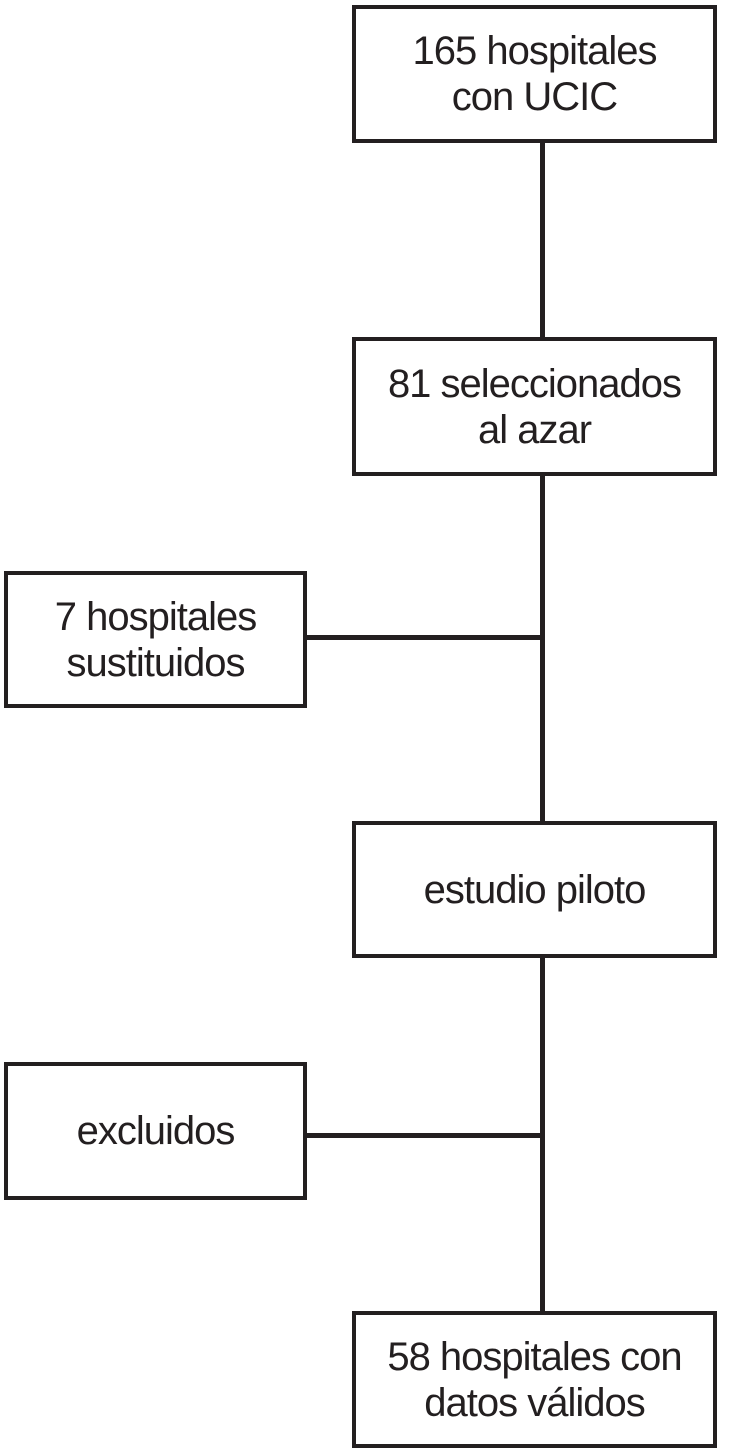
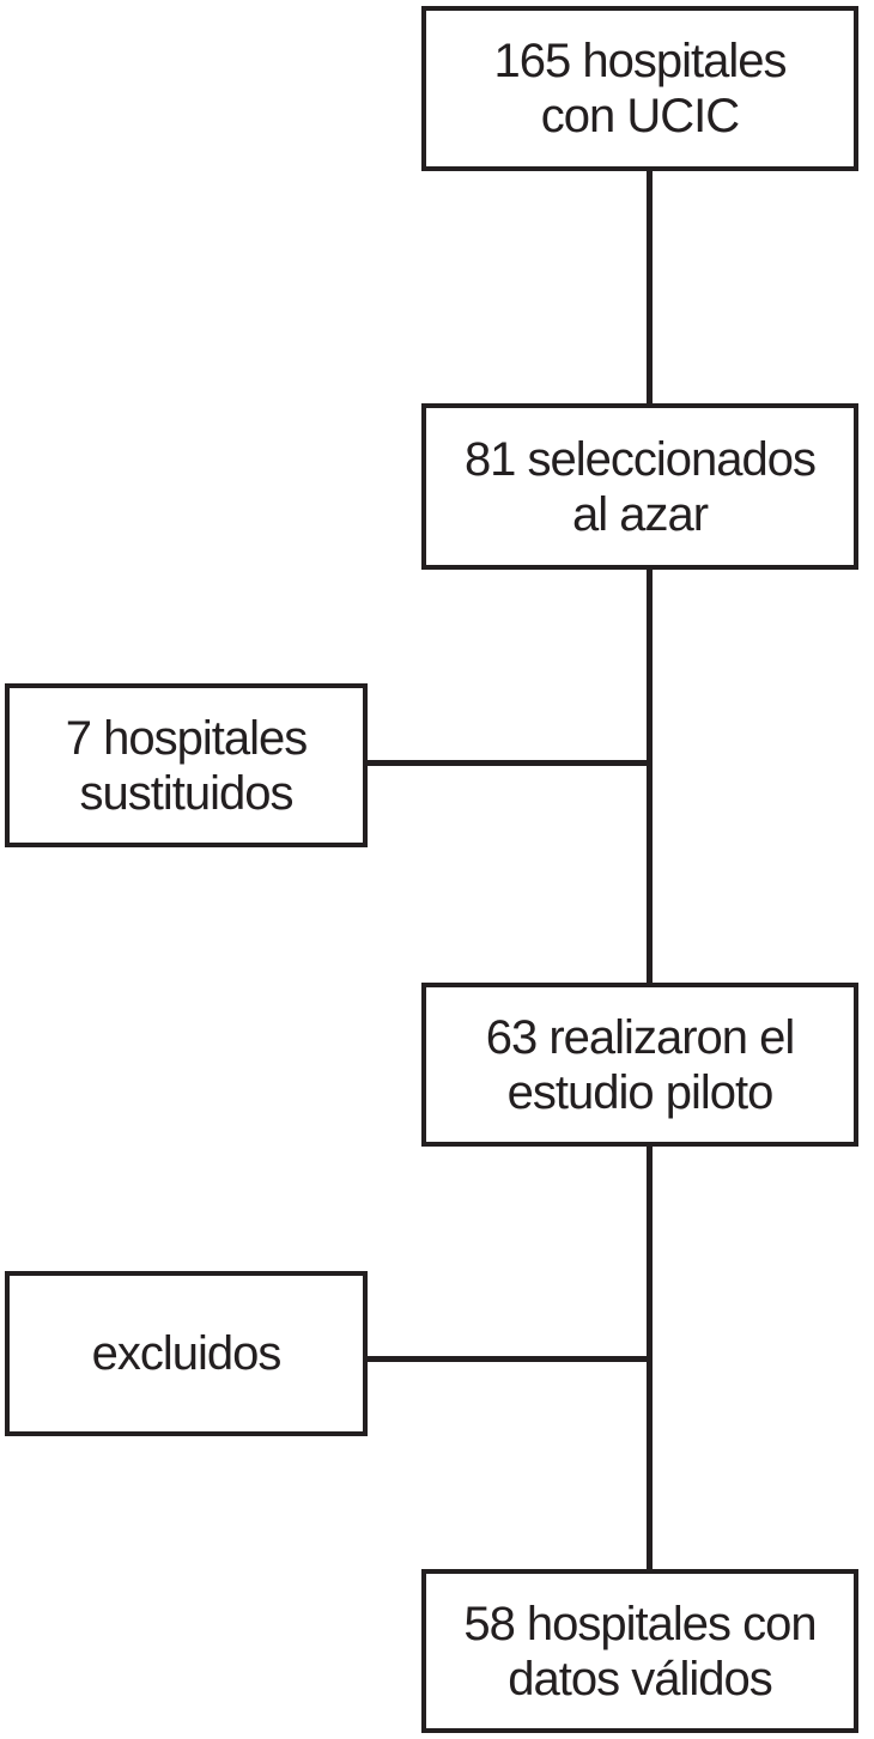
  165 hospitales
  con UCIC
  81 seleccionados
  al azar
+ 63 realizaron el
  estudio piloto
  58 hospitales con
  datos válidos
  7 hospitales
  sustituidos
  excluidos
